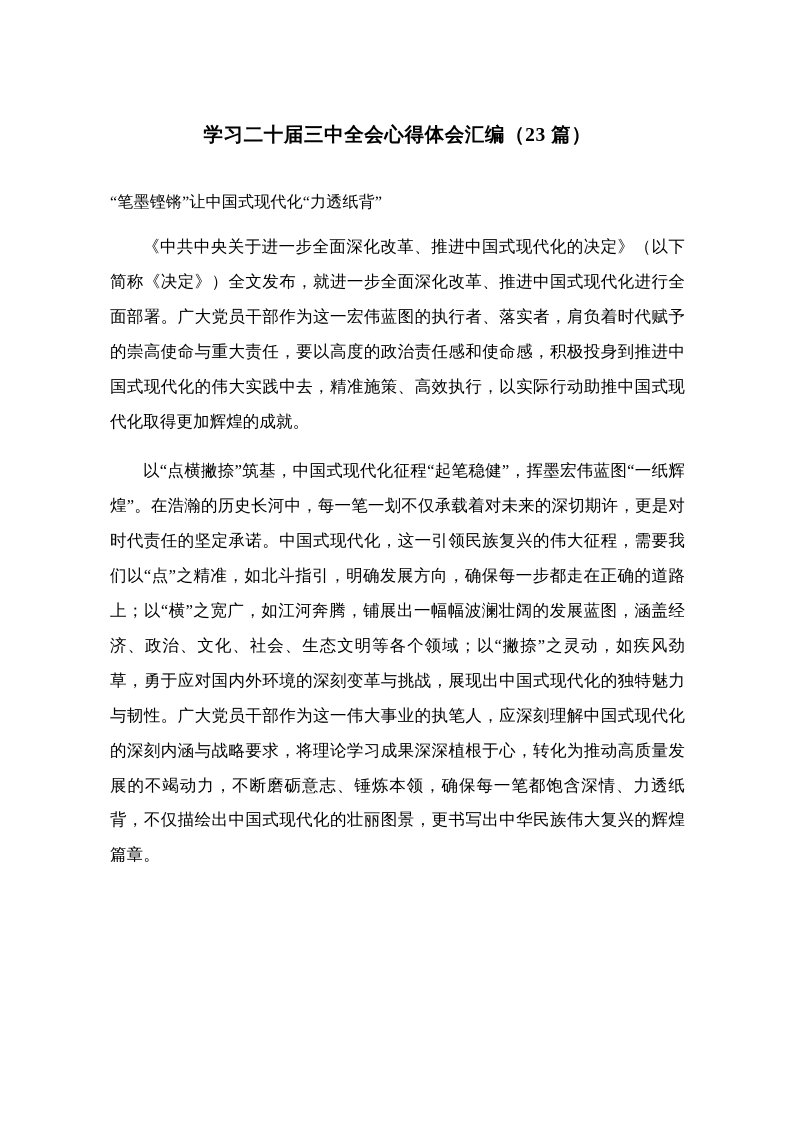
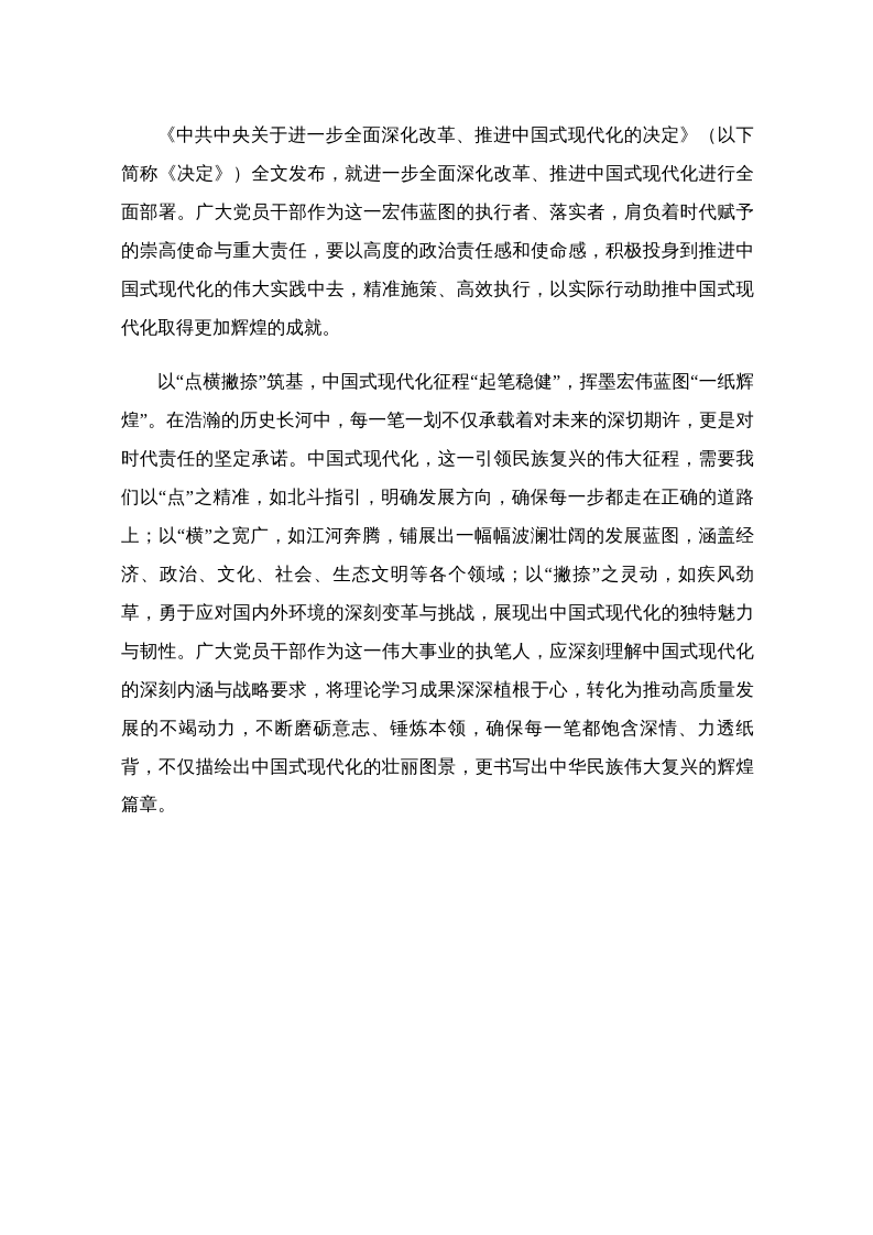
- 学习二十届三中全会心得体会汇编（23 篇）
- “笔墨铿锵”让中国式现代化“力透纸背”
  《中共中央关于进一步全面深化改革、推进中国式现代化的决定》（以下简称《决定》）全文发布，就进一步全面深化改革、推进中国式现代化进行全面部署。广大党员干部作为这一宏伟蓝图的执行者、落实者，肩负着时代赋予的崇高使命与重大责任，要以高度的政治责任感和使命感，积极投身到推进中国式现代化的伟大实践中去，精准施策、高效执行，以实际行动助推中国式现代化取得更加辉煌的成就。
  以“点横撇捺”筑基，中国式现代化征程“起笔稳健”，挥墨宏伟蓝图“一纸辉煌”。在浩瀚的历史长河中，每一笔一划不仅承载着对未来的深切期许，更是对时代责任的坚定承诺。中国式现代化，这一引领民族复兴的伟大征程，需要我们以“点”之精准，如北斗指引，明确发展方向，确保每一步都走在正确的道路上；以“横”之宽广，如江河奔腾，铺展出一幅幅波澜壮阔的发展蓝图，涵盖经济、政治、文化、社会、生态文明等各个领域；以“撇捺”之灵动，如疾风劲草，勇于应对国内外环境的深刻变革与挑战，展现出中国式现代化的独特魅力与韧性。广大党员干部作为这一伟大事业的执笔人，应深刻理解中国式现代化的深刻内涵与战略要求，将理论学习成果深深植根于心，转化为推动高质量发展的不竭动力，不断磨砺意志、锤炼本领，确保每一笔都饱含深情、力透纸背，不仅描绘出中国式现代化的壮丽图景，更书写出中华民族伟大复兴的辉煌篇章。
